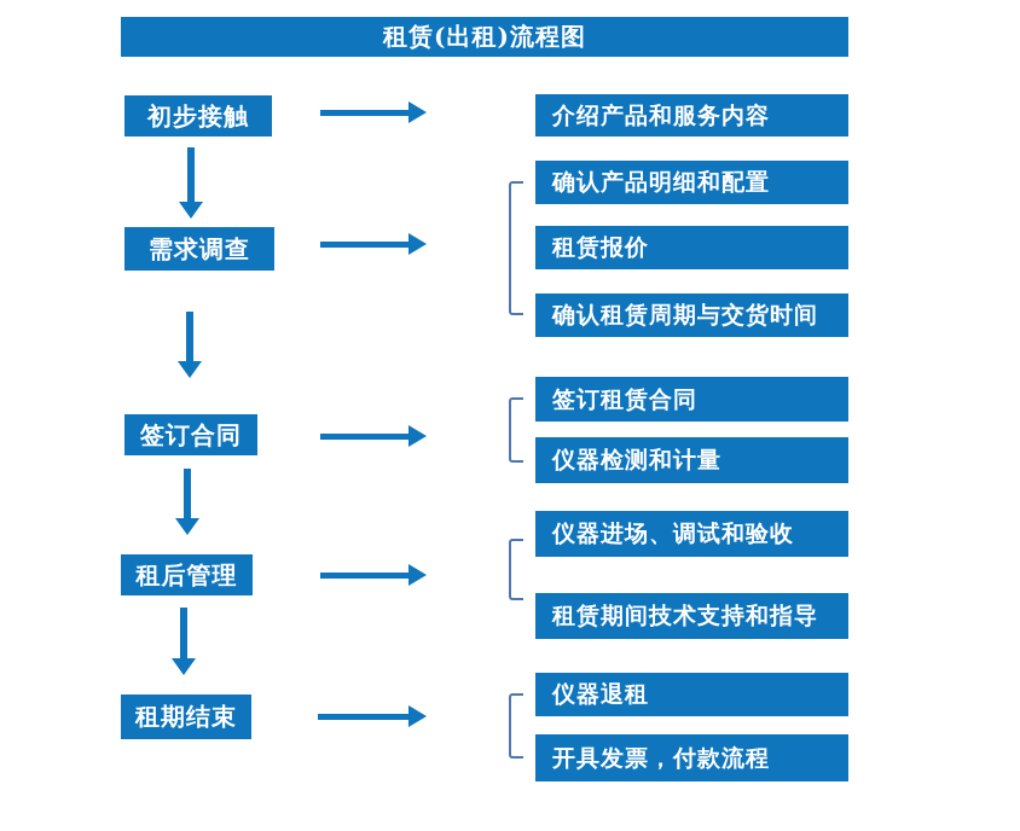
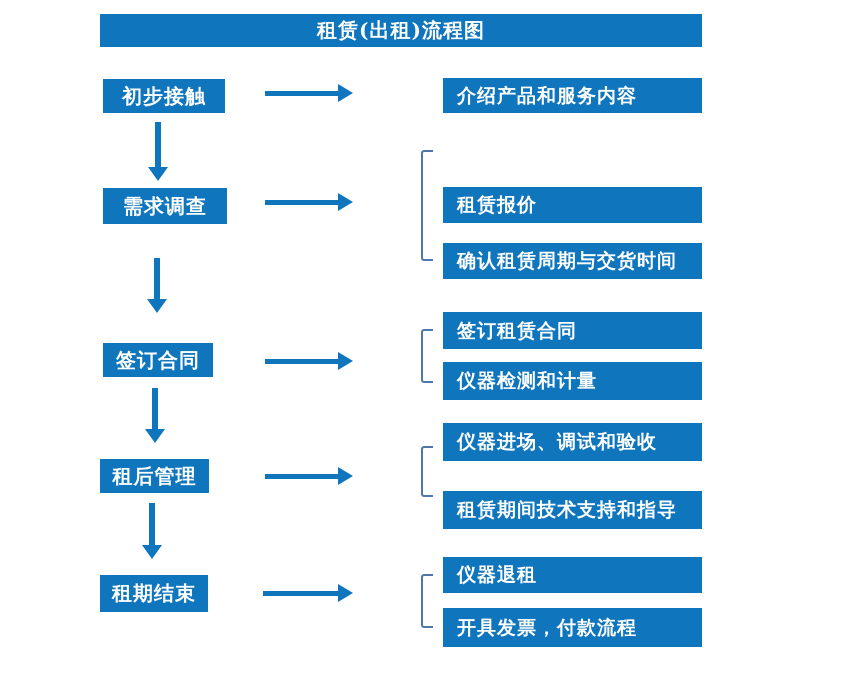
  租赁(出租)流程图
  初步接触
  需求调查
  签订合同
  租后管理
  租期结束
  介绍产品和服务内容
- 确认产品明细和配置
  租赁报价
  确认租赁周期与交货时间
  签订租赁合同
  仪器检测和计量
  仪器进场、调试和验收
  租赁期间技术支持和指导
  仪器退租
  开具发票，付款流程
